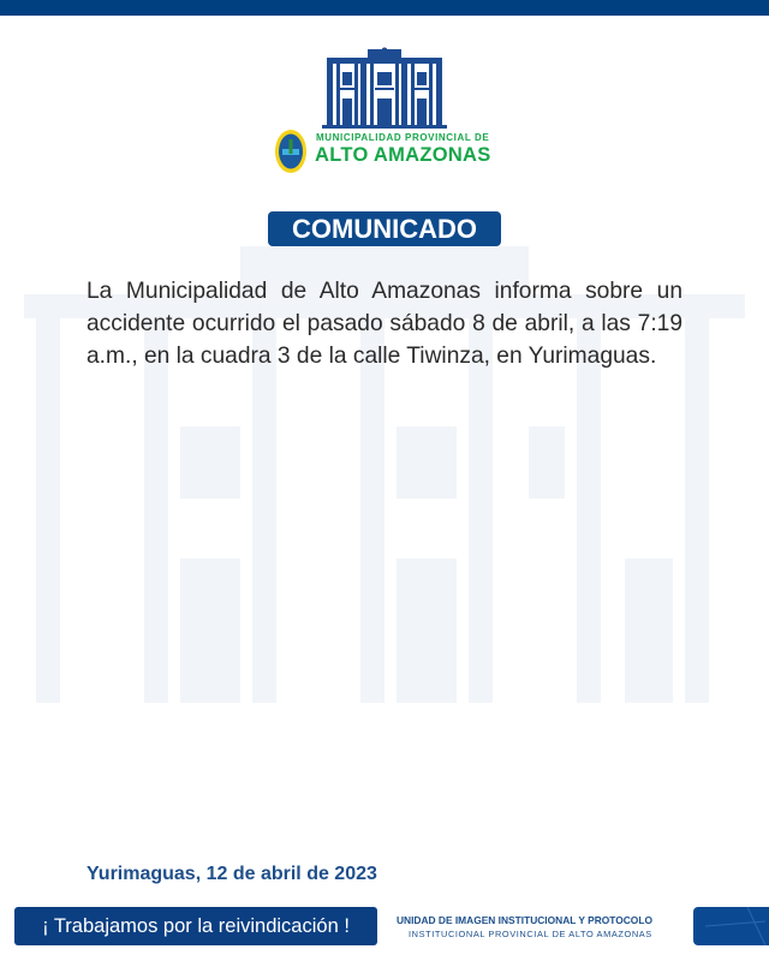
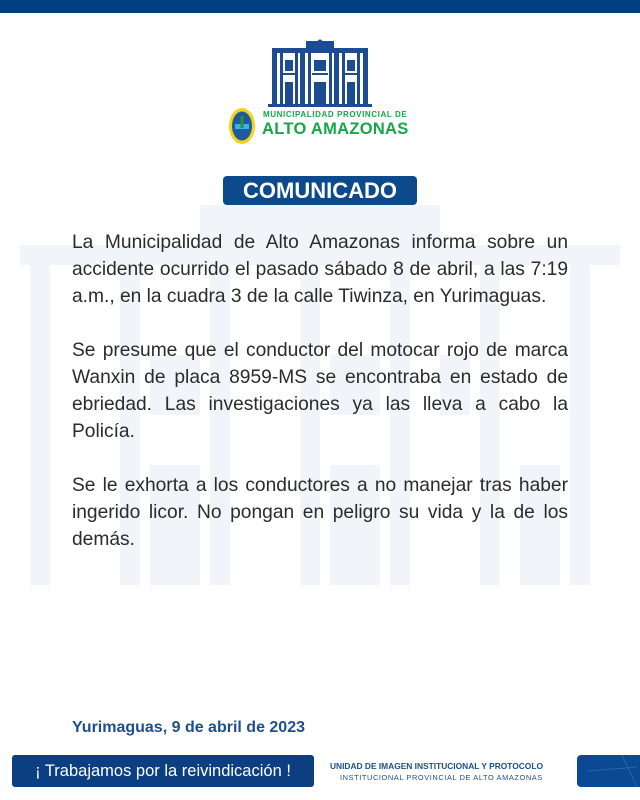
  MUNICIPALIDAD PROVINCIAL DE
  ALTO AMAZONAS
  COMUNICADO
  La Municipalidad de Alto Amazonas informa sobre un accidente ocurrido el pasado sábado 8 de abril, a las 7:19 a.m., en la cuadra 3 de la calle Tiwinza, en Yurimaguas.
+ Se presume que el conductor del motocar rojo de marca Wanxin de placa 8959-MS se encontraba en estado de ebriedad. Las investigaciones ya las lleva a cabo la Policía.
+ Se le exhorta a los conductores a no manejar tras haber ingerido licor. No pongan en peligro su vida y la de los demás.
- Yurimaguas, 12 de abril de 2023
+ Yurimaguas, 9 de abril de 2023
  ¡ Trabajamos por la reivindicación !
  UNIDAD DE IMAGEN INSTITUCIONAL Y PROTOCOLO
  INSTITUCIONAL PROVINCIAL DE ALTO AMAZONAS
